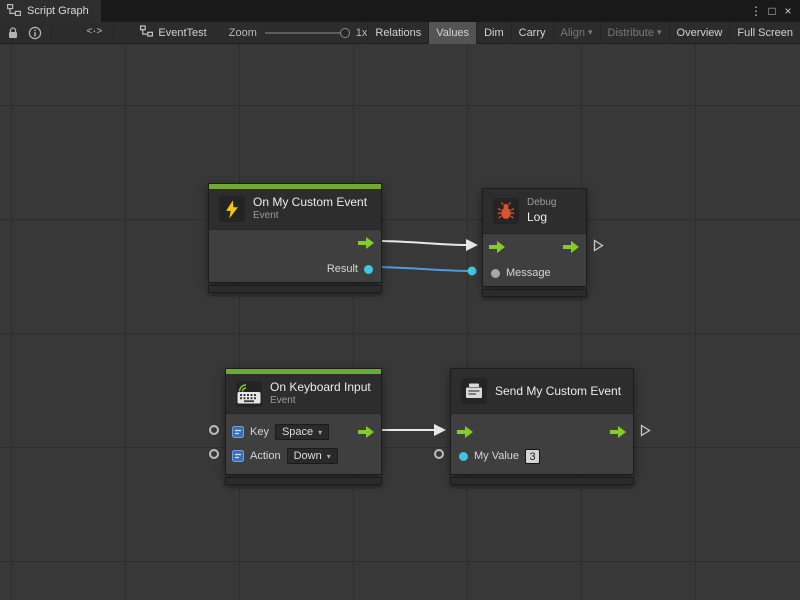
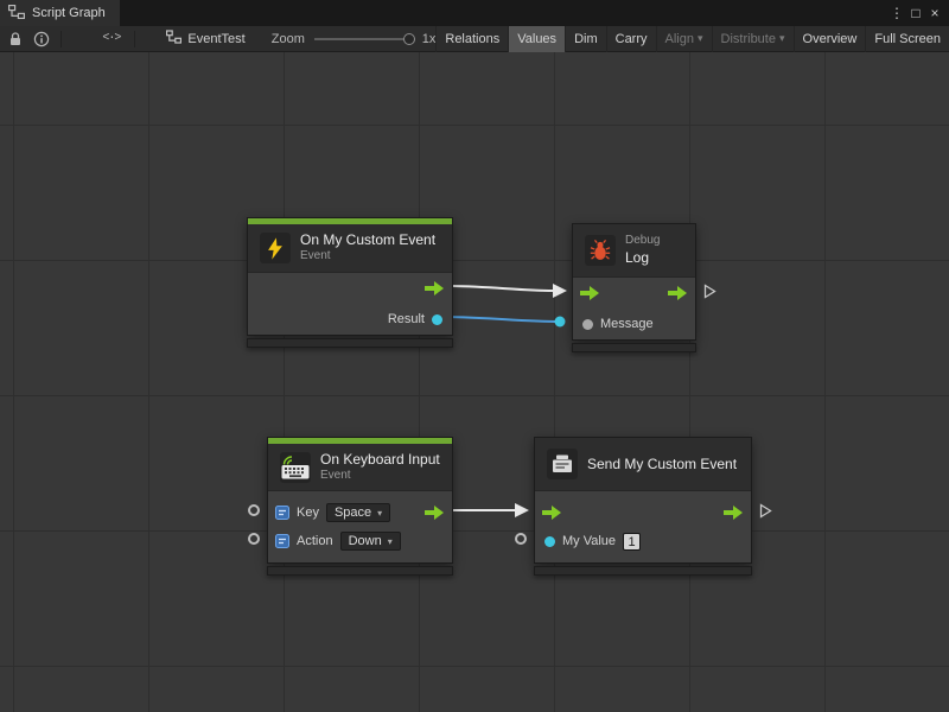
  Script Graph
  ⋮
  □
  ×
  <·>
  EventTest
  Zoom
  1x
  Relations
  Values
  Dim
  Carry
  Align
  ▾
  Distribute
  ▾
  Overview
  Full Screen
  On My Custom Event
  Event
  Result
  Debug
  Log
  Message
  On Keyboard Input
  Event
  Key
  Space
  ▾
  Action
  Down
  ▾
  Send My Custom Event
  My Value
- 3
+ 1
